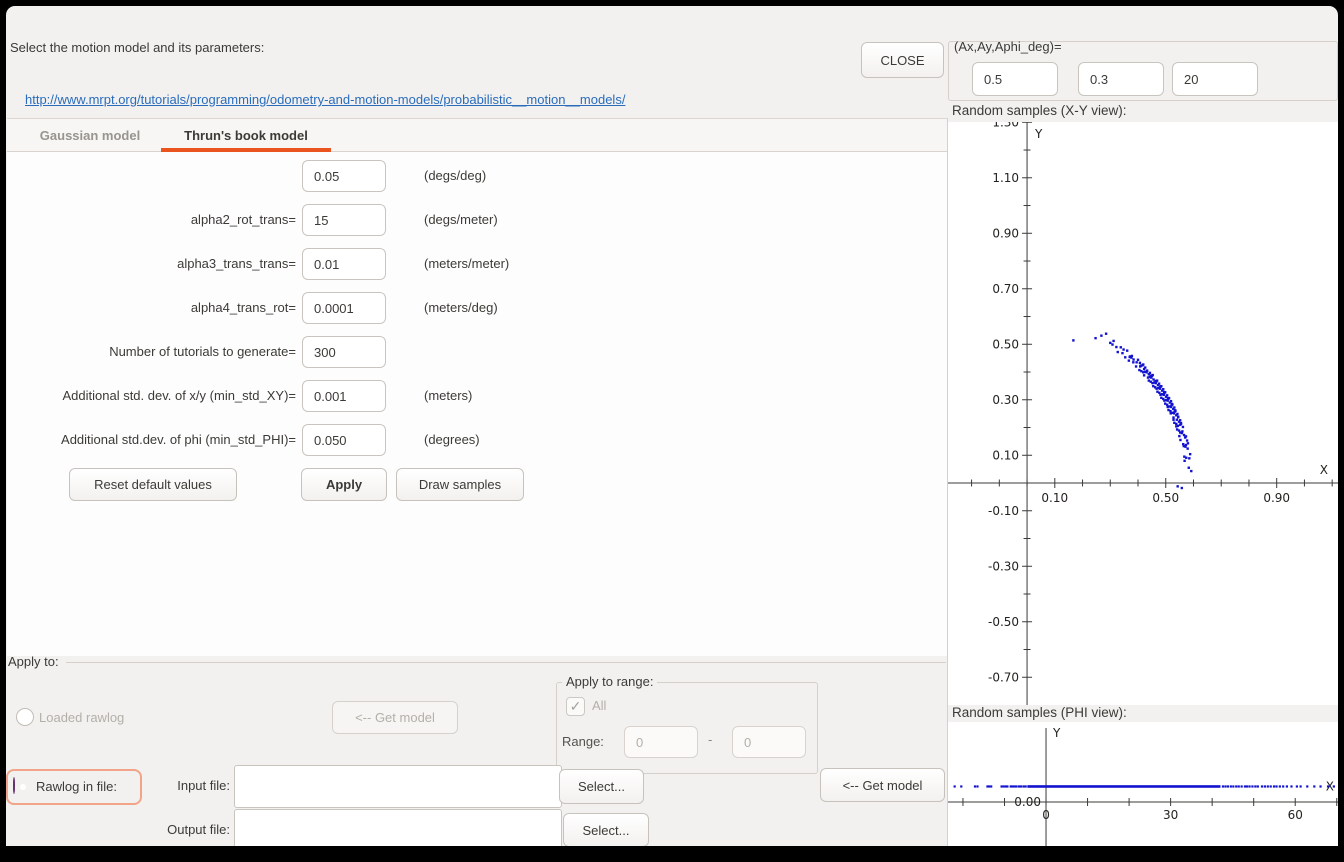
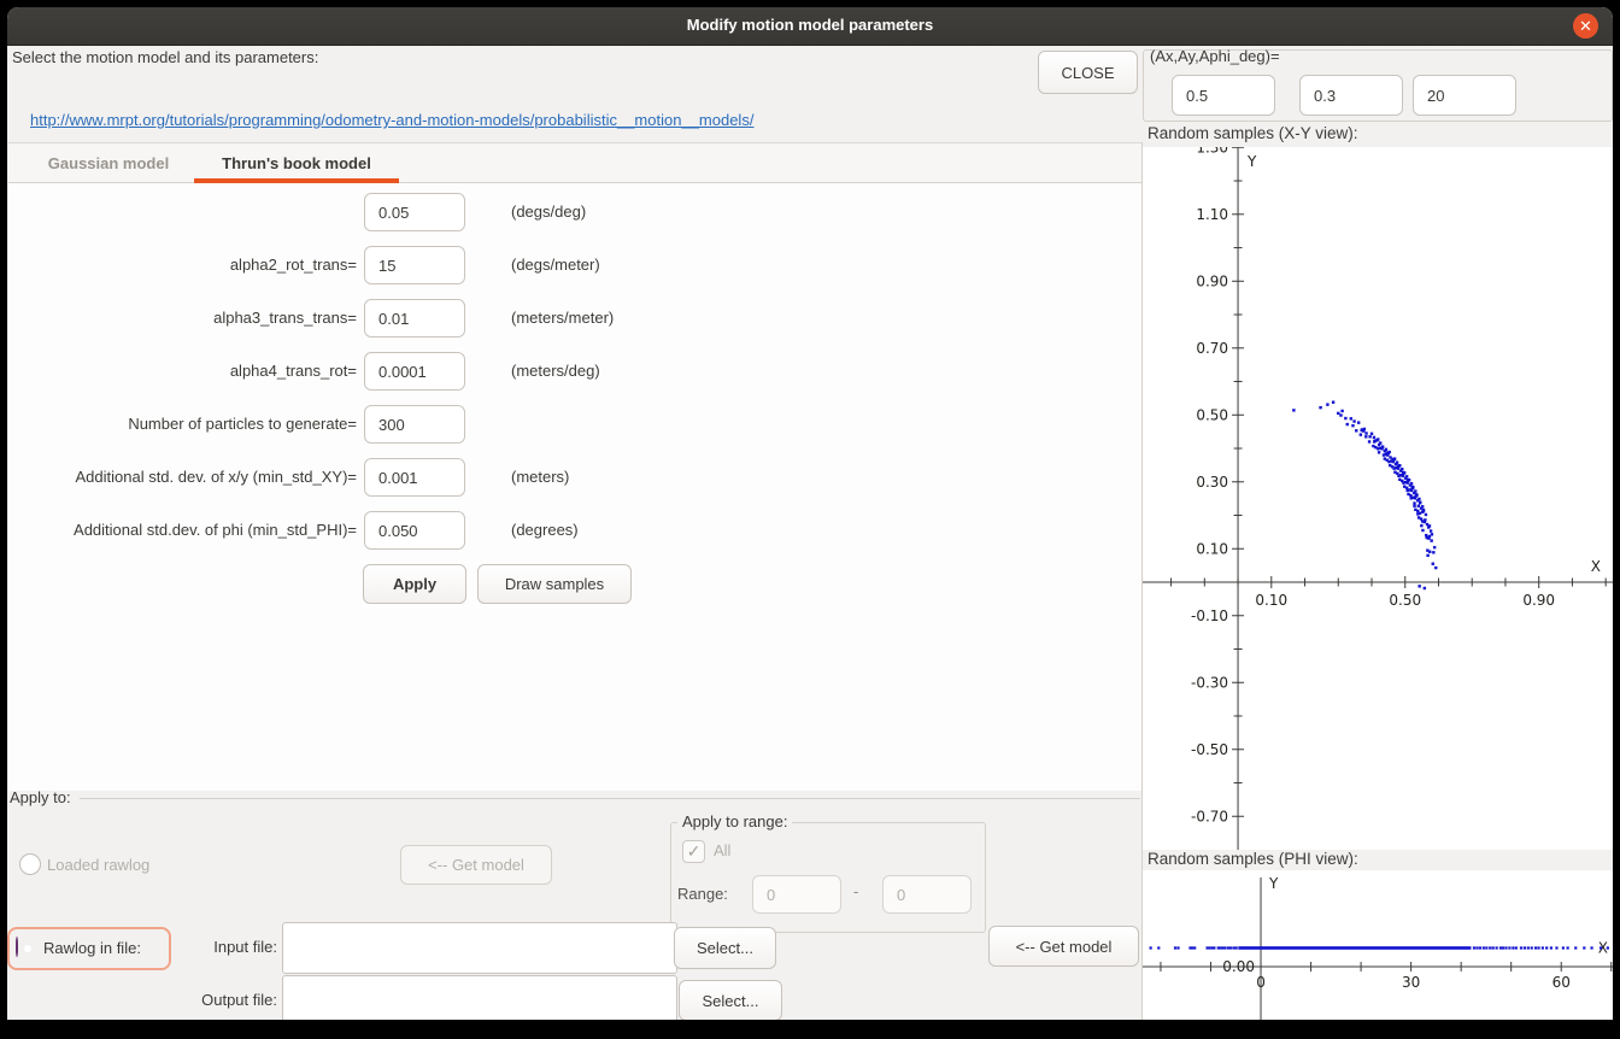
+ Modify motion model parameters
+ ✕
  Select the motion model and its parameters:
  CLOSE
  (Ax,Ay,Aphi_deg)=
  0.5
  0.3
  20
  http://www.mrpt.org/tutorials/programming/odometry-and-motion-models/probabilistic__motion__models/
  Gaussian model
  Thrun's book model
  0.05
  (degs/deg)
  alpha2_rot_trans=
  15
  (degs/meter)
  alpha3_trans_trans=
  0.01
  (meters/meter)
  alpha4_trans_rot=
  0.0001
  (meters/deg)
- Number of tutorials to generate=
+ Number of particles to generate=
  300
  Additional std. dev. of x/y (min_std_XY)=
  0.001
  (meters)
  Additional std.dev. of phi (min_std_PHI)=
  0.050
  (degrees)
- Reset default values
  Apply
  Draw samples
  Apply to:
  Loaded rawlog
  <-- Get model
  Apply to range:
  ✓
  All
  Range:
  0
  -
  0
  Rawlog in file:
  Input file:
  Select...
  <-- Get model
  Output file:
  Select...
  Random samples (X-Y view):
  0.10
  0.50
  0.90
  -0.70
  -0.50
  -0.30
  -0.10
  0.10
  0.30
  0.50
  0.70
  0.90
  1.10
  1.30
  Y
  X
  Random samples (PHI view):
  0
  30
  60
  0.00
  Y
  X
